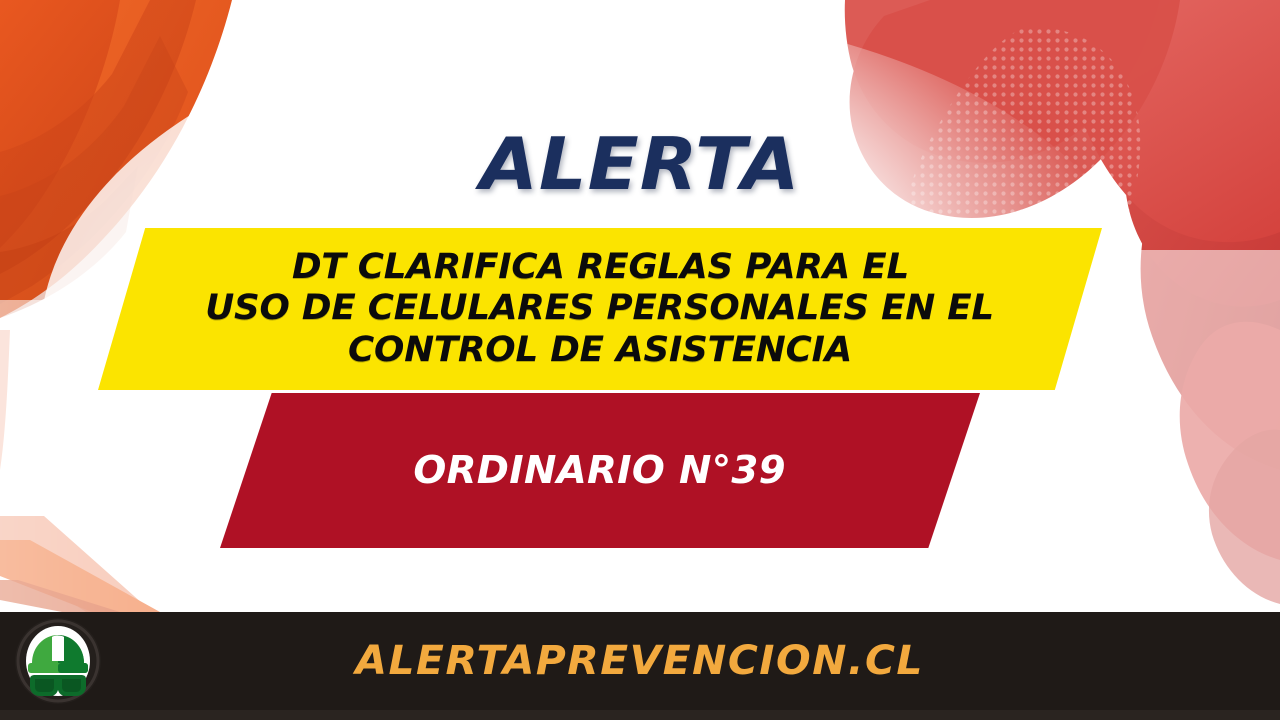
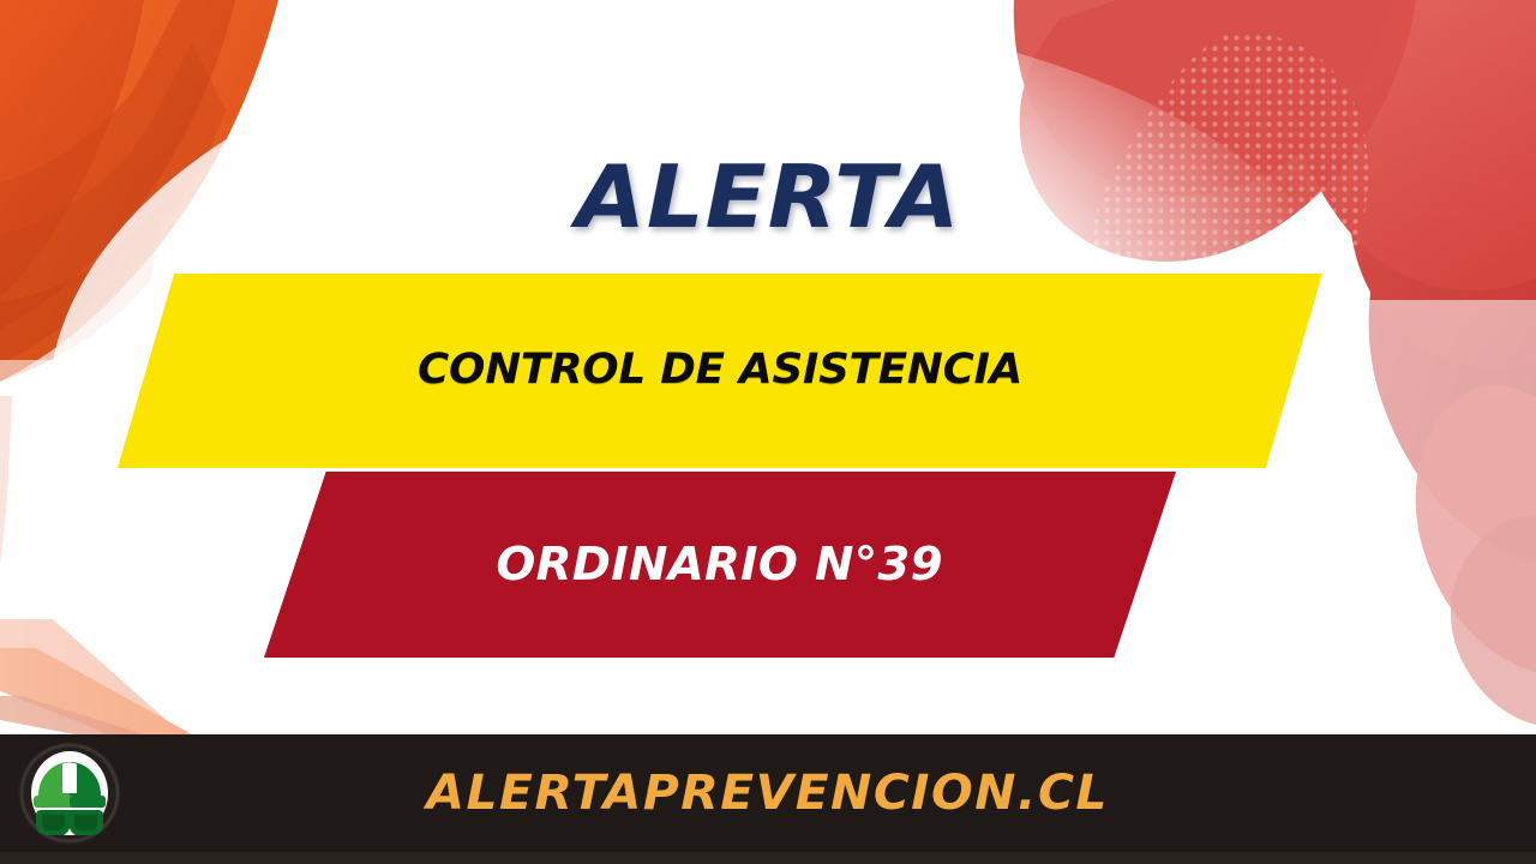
  ALERTA
- DT CLARIFICA REGLAS PARA EL
- USO DE CELULARES PERSONALES EN EL
  CONTROL DE ASISTENCIA
  ORDINARIO N°39
  ALERTAPREVENCION.CL
